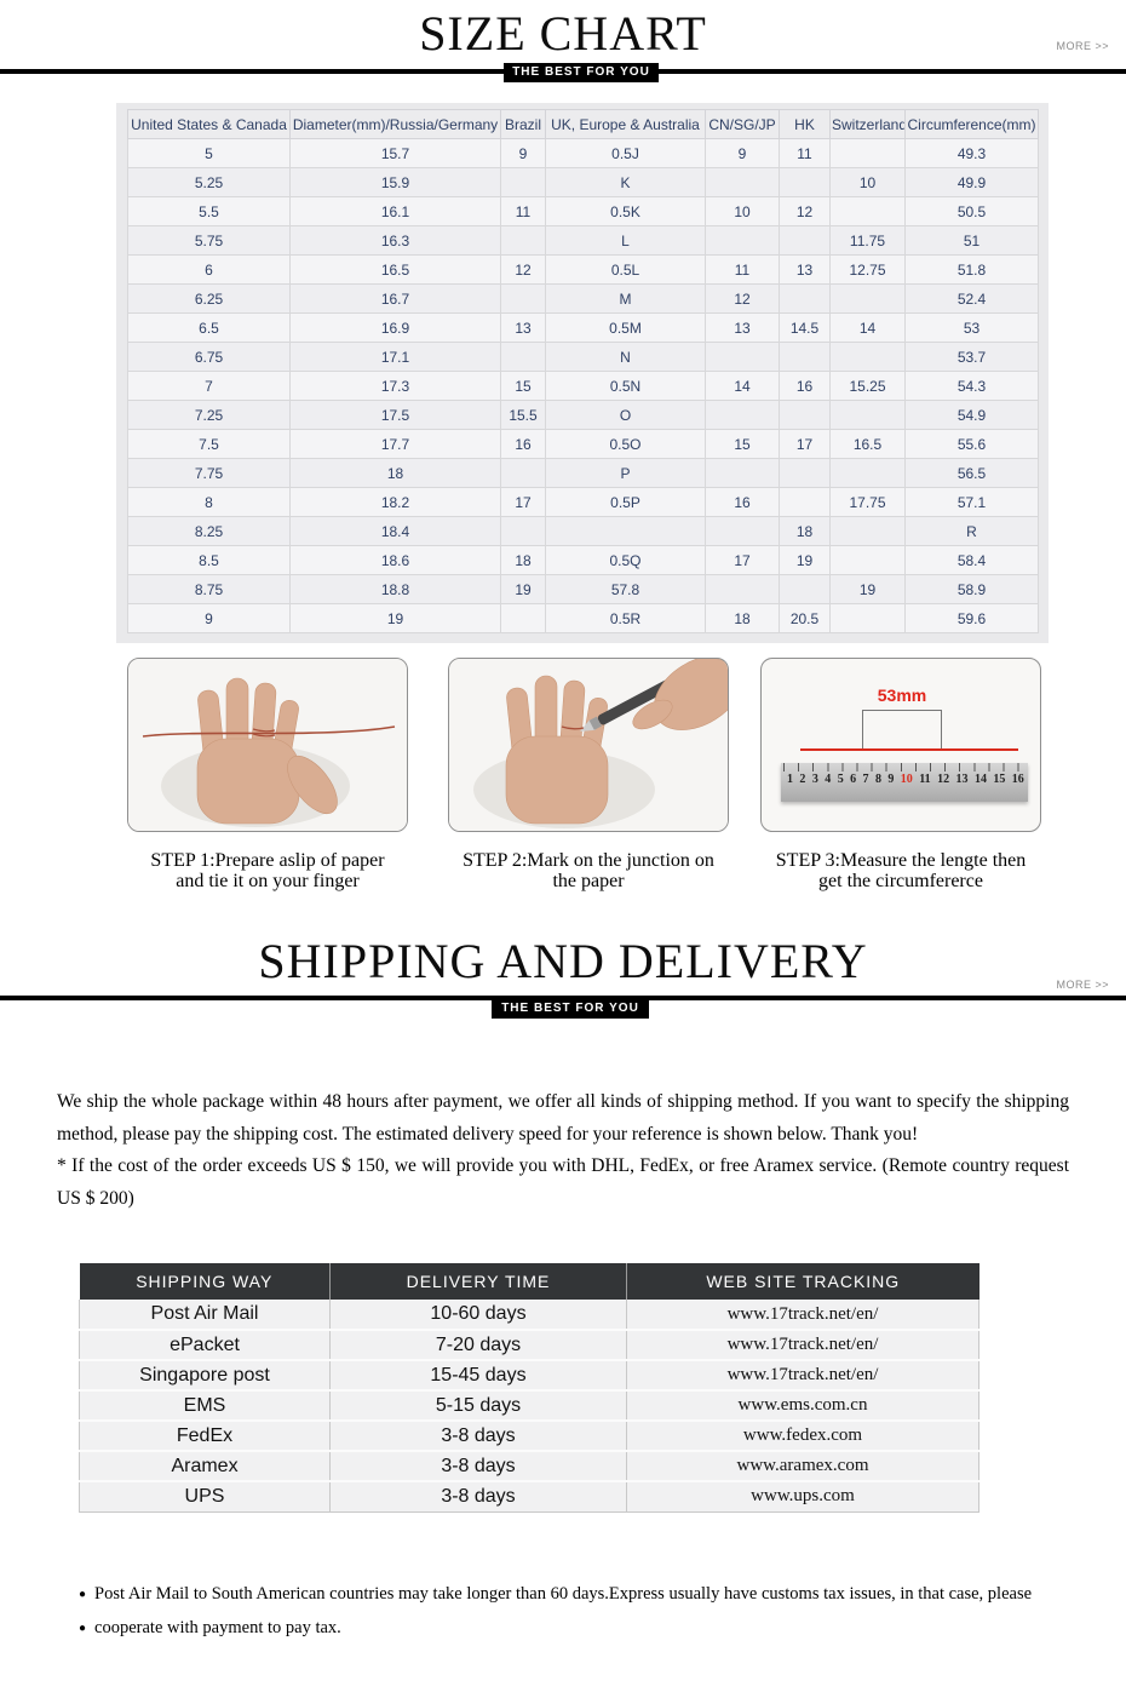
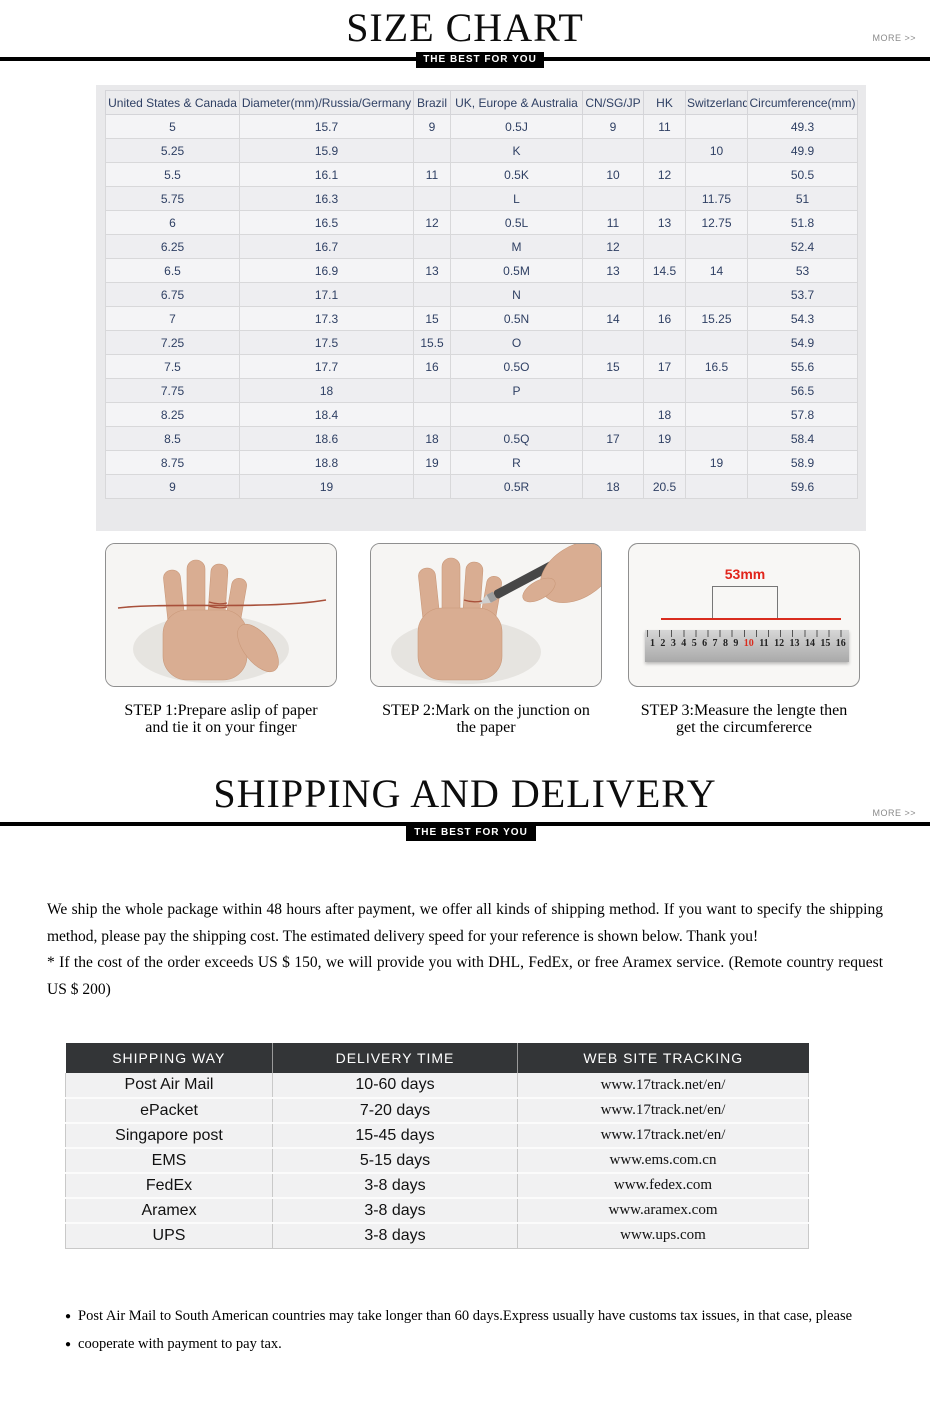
  SIZE CHART
  MORE >>
  THE BEST FOR YOU
  United States & Canada	Diameter(mm)/Russia/Germany	Brazil	UK, Europe & Australia	CN/SG/JP	HK	Switzerland	Circumference(mm)
  5	15.7	9	0.5J	9	11		49.3
  5.25	15.9		K			10	49.9
  5.5	16.1	11	0.5K	10	12		50.5
  5.75	16.3		L			11.75	51
  6	16.5	12	0.5L	11	13	12.75	51.8
  6.25	16.7		M	12			52.4
  6.5	16.9	13	0.5M	13	14.5	14	53
  6.75	17.1		N				53.7
  7	17.3	15	0.5N	14	16	15.25	54.3
  7.25	17.5	15.5	O				54.9
  7.5	17.7	16	0.5O	15	17	16.5	55.6
  7.75	18		P				56.5
- 8	18.2	17	0.5P	16		17.75	57.1
- 8.25	18.4				18		R
+ 8.25	18.4				18		57.8
  8.5	18.6	18	0.5Q	17	19		58.4
- 8.75	18.8	19	57.8			19	58.9
+ 8.75	18.8	19	R			19	58.9
  9	19		0.5R	18	20.5		59.6
  53mm
  1
  2
  3
  4
  5
  6
  7
  8
  9
  10
  11
  12
  13
  14
  15
  16
  STEP 1:Prepare aslip of paper
  and tie it on your finger
  STEP 2:Mark on the junction on
  the paper
  STEP 3:Measure the lengte then
  get the circumfererce
  SHIPPING AND DELIVERY
  MORE >>
  THE BEST FOR YOU
  We ship the whole package within 48 hours after payment, we offer all kinds of shipping method. If you want to specify the shipping method, please pay the shipping cost. The estimated delivery speed for your reference is shown below. Thank you!
  * If the cost of the order exceeds US $ 150, we will provide you with DHL, FedEx, or free Aramex service. (Remote country request US $ 200)
  SHIPPING WAY	DELIVERY TIME	WEB SITE TRACKING
  Post Air Mail	10-60 days	www.17track.net/en/
  ePacket	7-20 days	www.17track.net/en/
  Singapore post	15-45 days	www.17track.net/en/
  EMS	5-15 days	www.ems.com.cn
  FedEx	3-8 days	www.fedex.com
  Aramex	3-8 days	www.aramex.com
  UPS	3-8 days	www.ups.com
  ● Post Air Mail to South American countries may take longer than 60 days.Express usually have customs tax issues, in that case, please
  ● cooperate with payment to pay tax.
